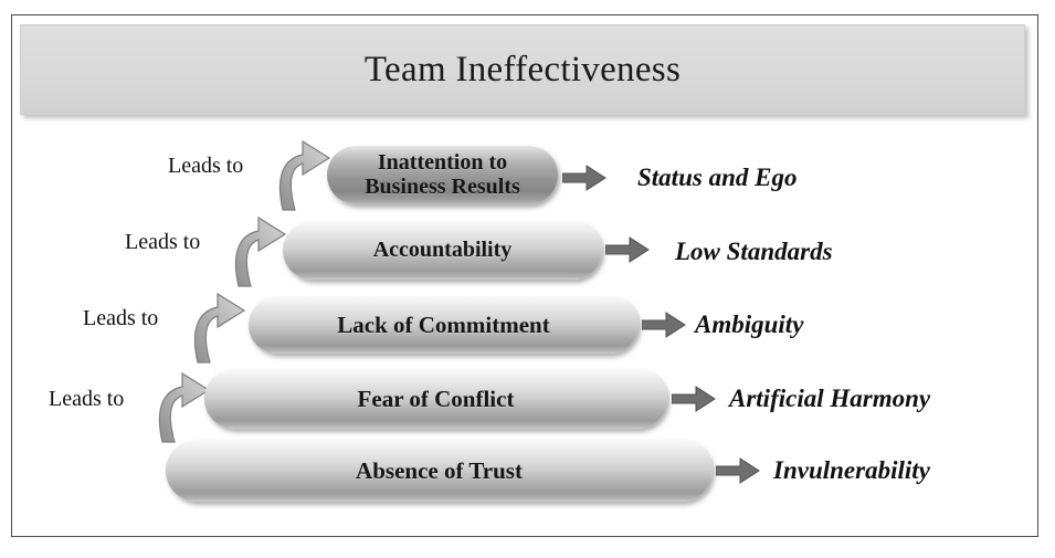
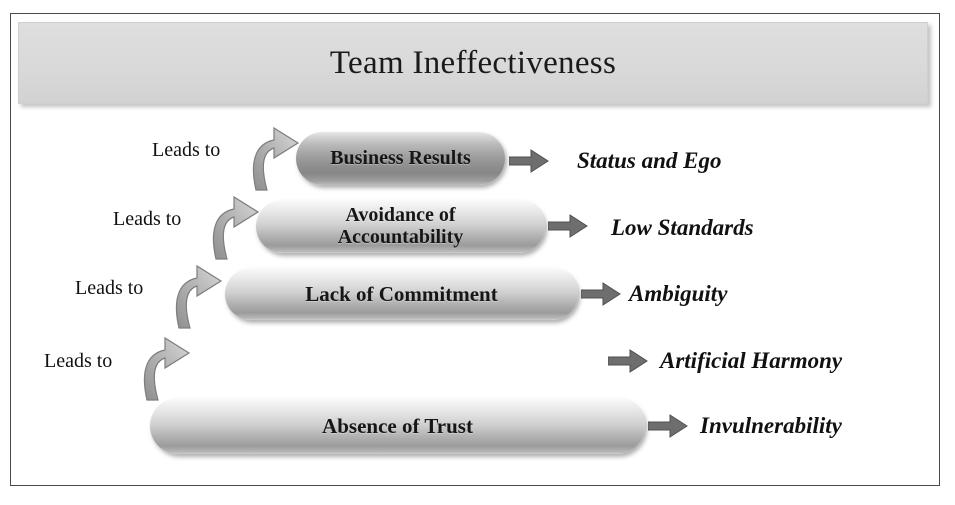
  Team Ineffectiveness
  Leads to
- Inattention to
  Business Results
  Status and Ego
  Leads to
+ Avoidance of
  Accountability
  Low Standards
  Leads to
  Lack of Commitment
  Ambiguity
  Leads to
- Fear of Conflict
  Artificial Harmony
  Absence of Trust
  Invulnerability
